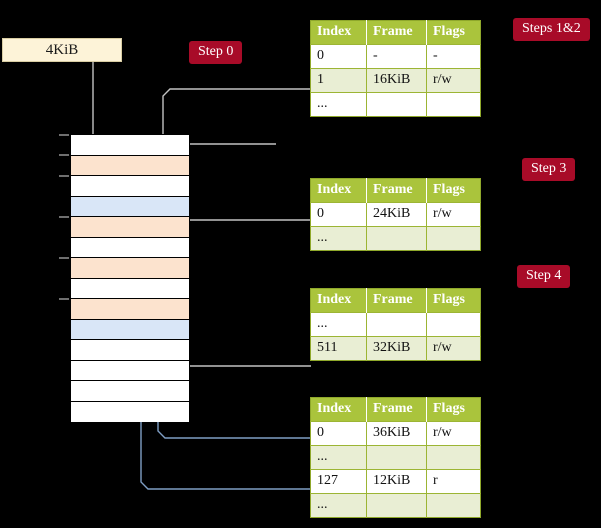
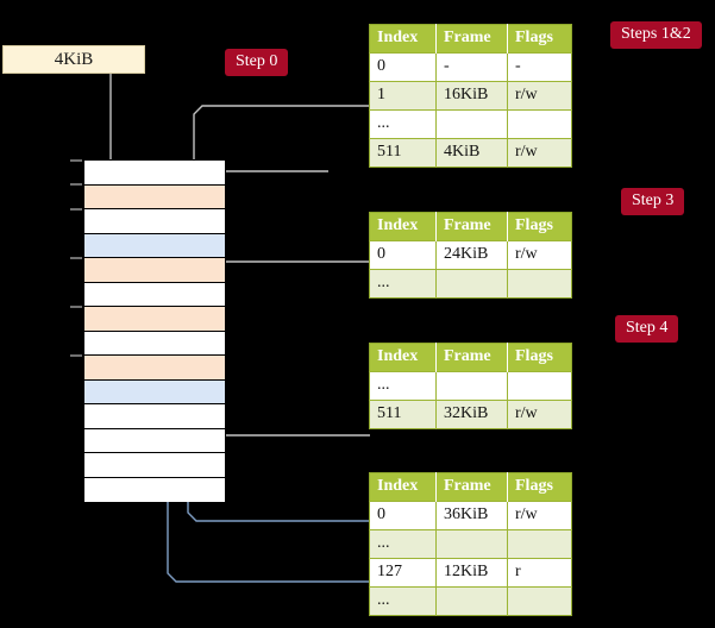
  4KiB
  Step 0
  Steps 1&2
  Step 3
  Step 4
  Index	Frame	Flags
  0	-	-
  1	16KiB	r/w
  ...
+ 511	4KiB	r/w
  Index	Frame	Flags
  0	24KiB	r/w
  ...
  Index	Frame	Flags
  ...
  511	32KiB	r/w
  Index	Frame	Flags
  0	36KiB	r/w
  ...
  127	12KiB	r
  ...
